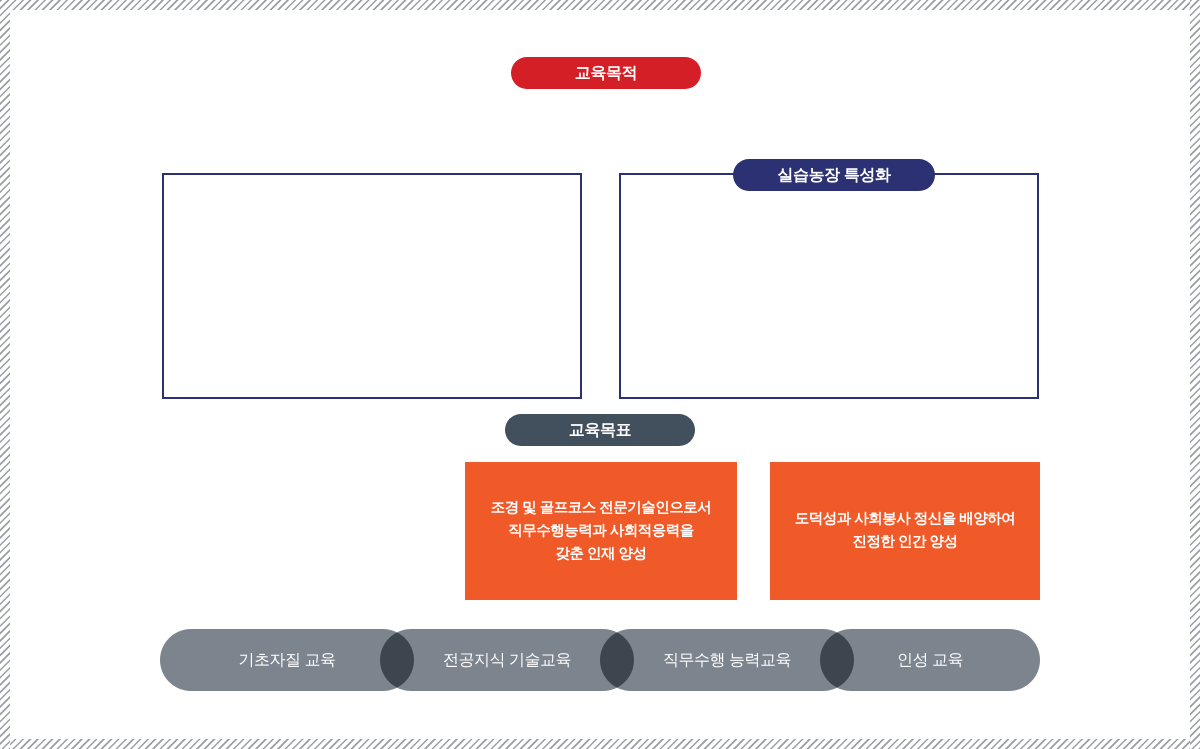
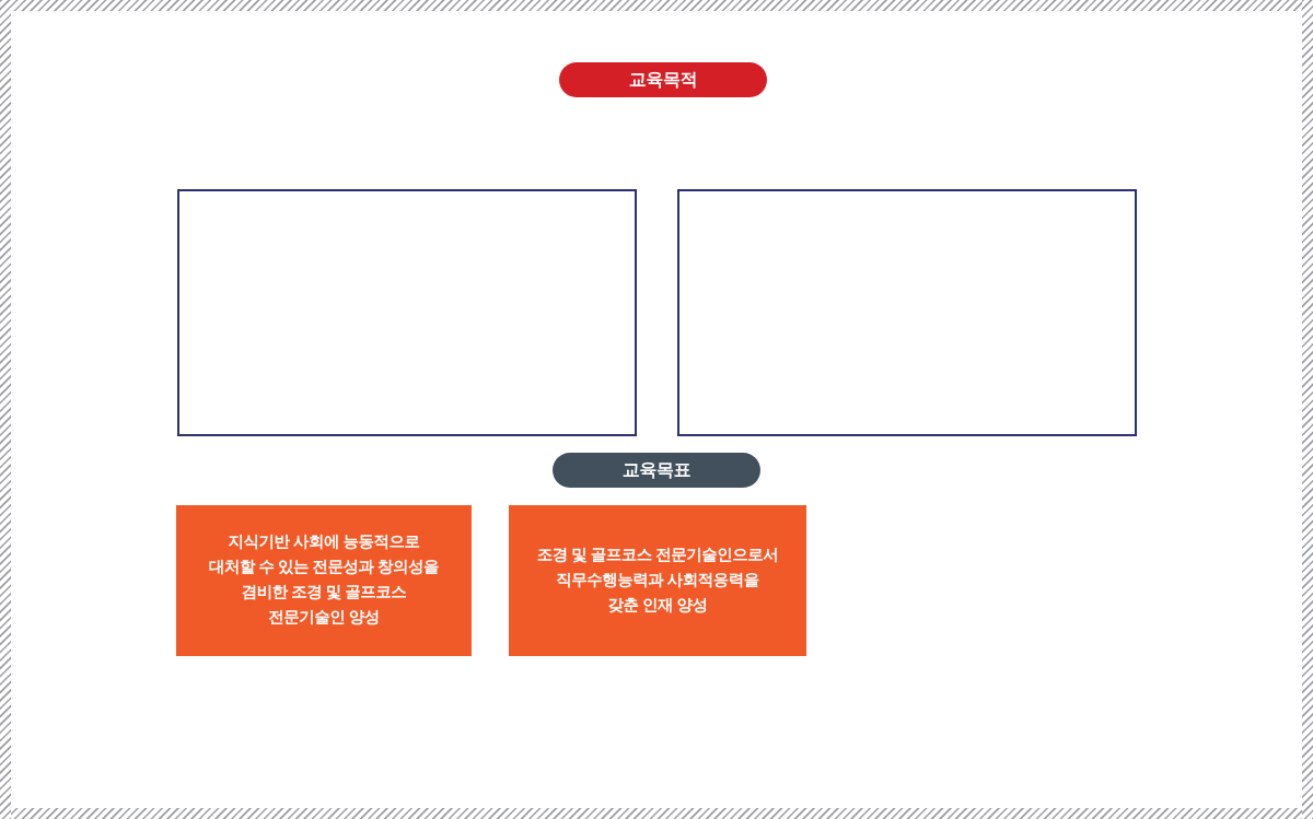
  교육목적
- 실습농장 특성화
  교육목표
+ 지식기반 사회에 능동적으로
+ 대처할 수 있는 전문성과 창의성을
+ 겸비한 조경 및 골프코스
+ 전문기술인 양성
  조경 및 골프코스 전문기술인으로서
  직무수행능력과 사회적응력을
  갖춘 인재 양성
- 도덕성과 사회봉사 정신을 배양하여
- 진정한 인간 양성
- 기초자질 교육
- 전공지식 기술교육
- 직무수행 능력교육
- 인성 교육
